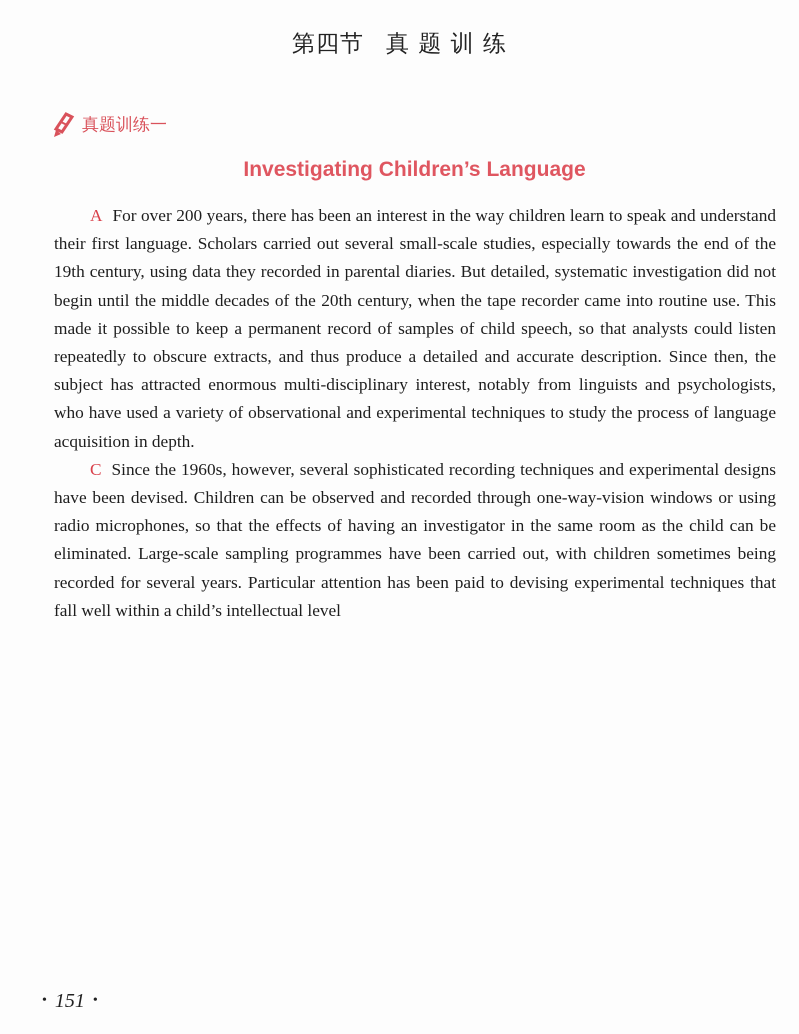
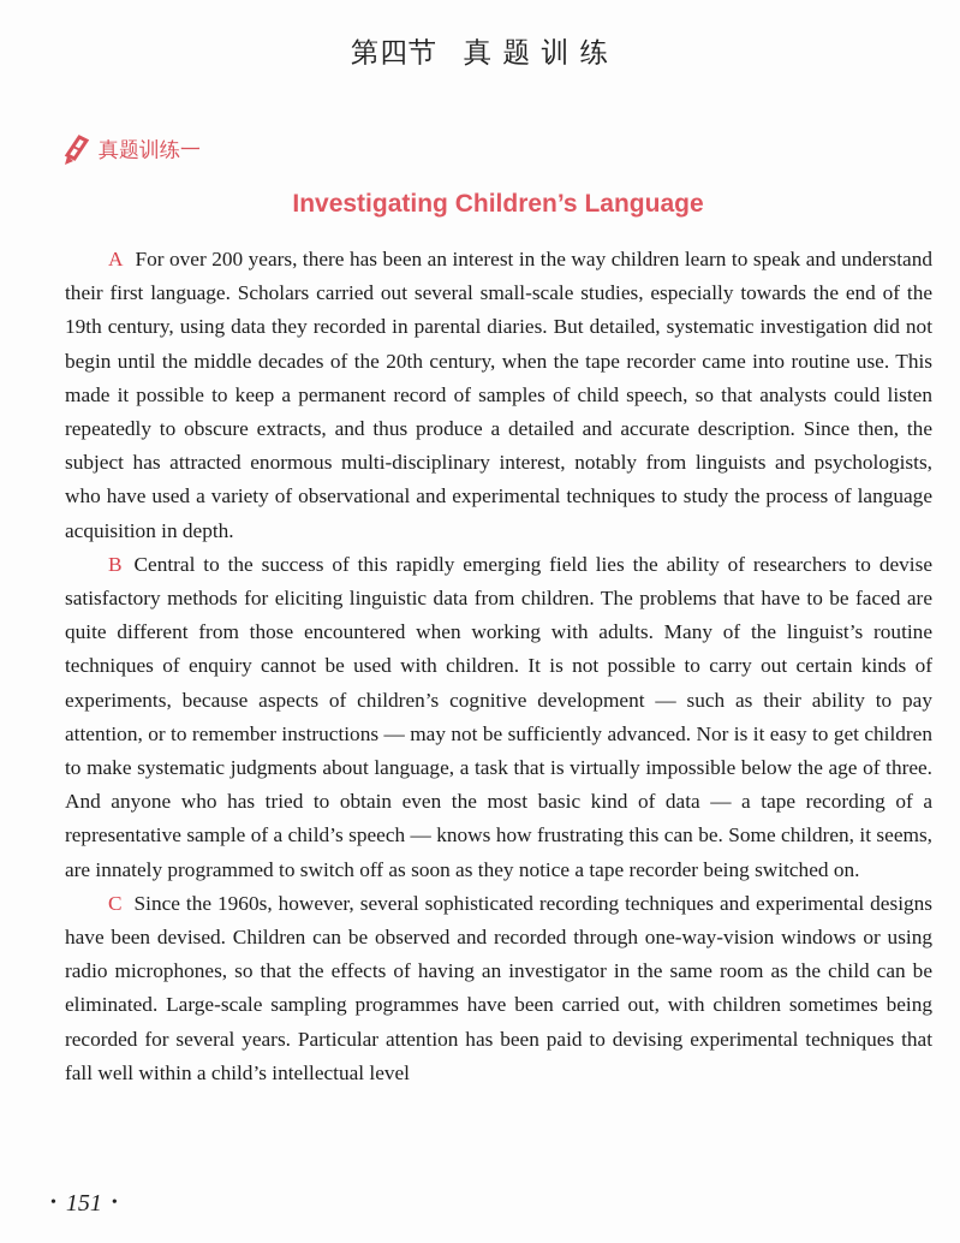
  第四节 真 题 训 练
  真题训练一
  Investigating Children’s Language
  A For over 200 years, there has been an interest in the way children learn to speak and understand their first language. Scholars carried out several small-scale studies, especially towards the end of the 19th century, using data they recorded in parental diaries. But detailed, systematic investigation did not begin until the middle decades of the 20th century, when the tape recorder came into routine use. This made it possible to keep a permanent record of samples of child speech, so that analysts could listen repeatedly to obscure extracts, and thus produce a detailed and accurate description. Since then, the subject has attracted enormous multi-disciplinary interest, notably from linguists and psychologists, who have used a variety of observational and experimental techniques to study the process of language acquisition in depth.
+ B Central to the success of this rapidly emerging field lies the ability of researchers to devise satisfactory methods for eliciting linguistic data from children. The problems that have to be faced are quite different from those encountered when working with adults. Many of the linguist’s routine techniques of enquiry cannot be used with children. It is not possible to carry out certain kinds of experiments, because aspects of children’s cognitive development — such as their ability to pay attention, or to remember instructions — may not be sufficiently advanced. Nor is it easy to get children to make systematic judgments about language, a task that is virtually impossible below the age of three. And anyone who has tried to obtain even the most basic kind of data — a tape recording of a representative sample of a child’s speech — knows how frustrating this can be. Some children, it seems, are innately programmed to switch off as soon as they notice a tape recorder being switched on.
  C Since the 1960s, however, several sophisticated recording techniques and experimental designs have been devised. Children can be observed and recorded through one-way-vision windows or using radio microphones, so that the effects of having an investigator in the same room as the child can be eliminated. Large-scale sampling programmes have been carried out, with children sometimes being recorded for several years. Particular attention has been paid to devising experimental techniques that fall well within a child’s intellectual level
  • 151 •
